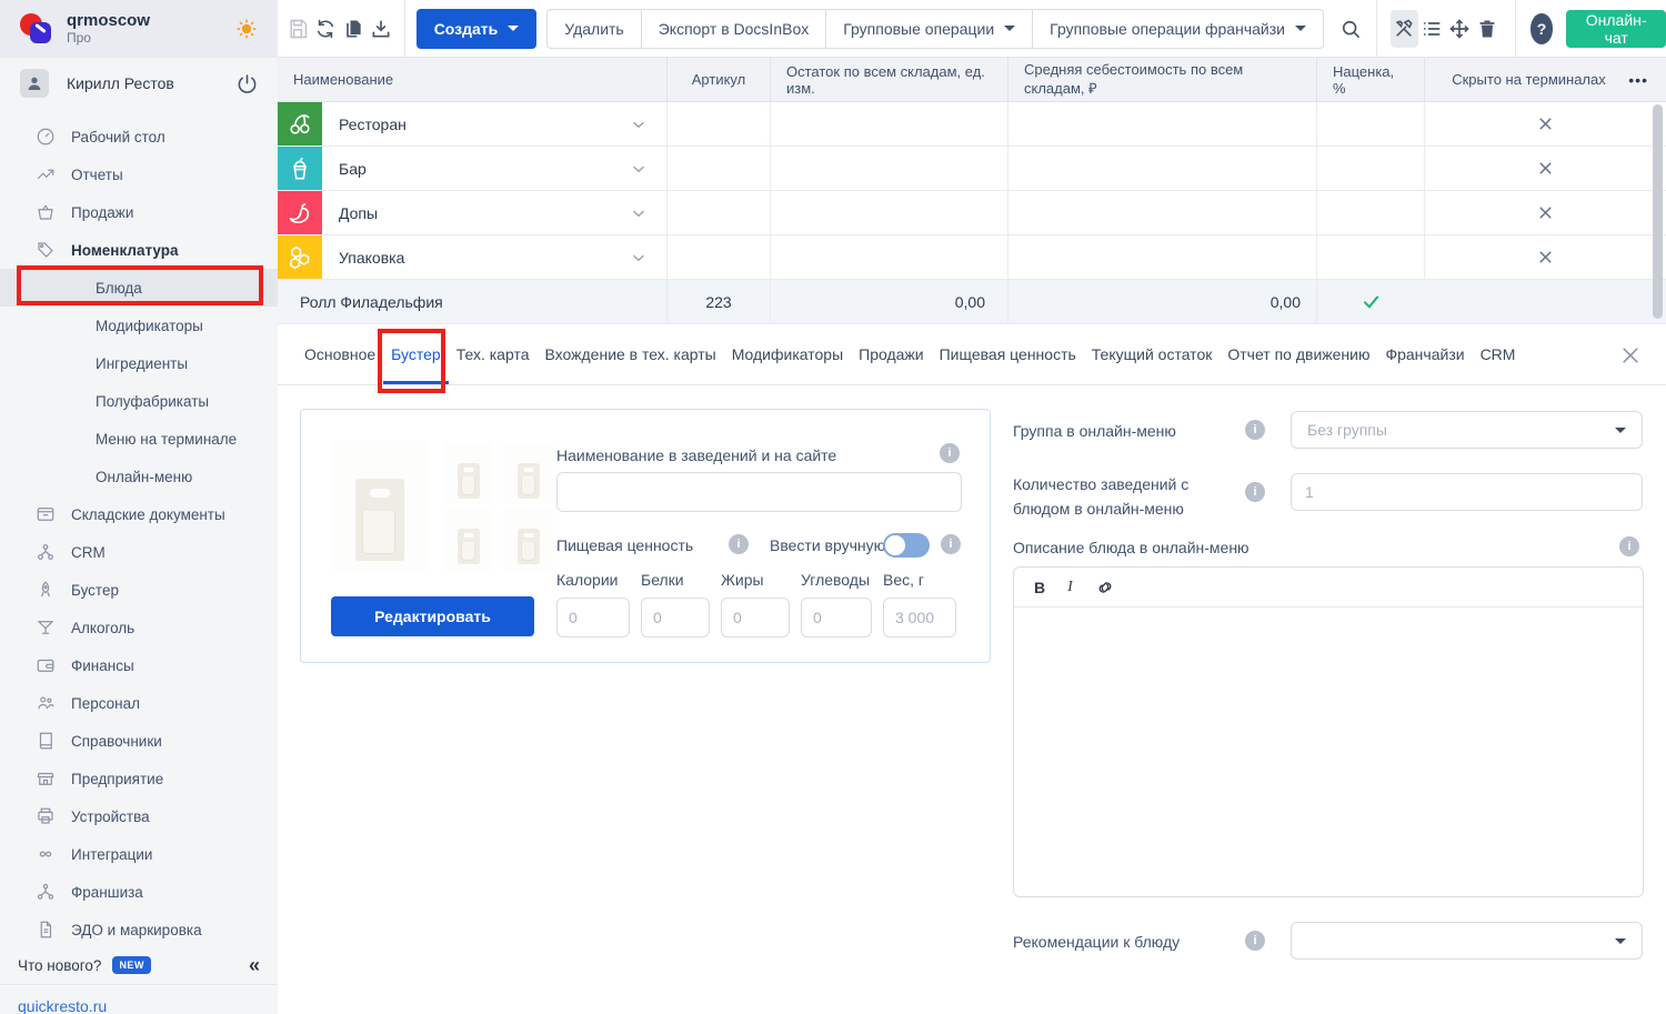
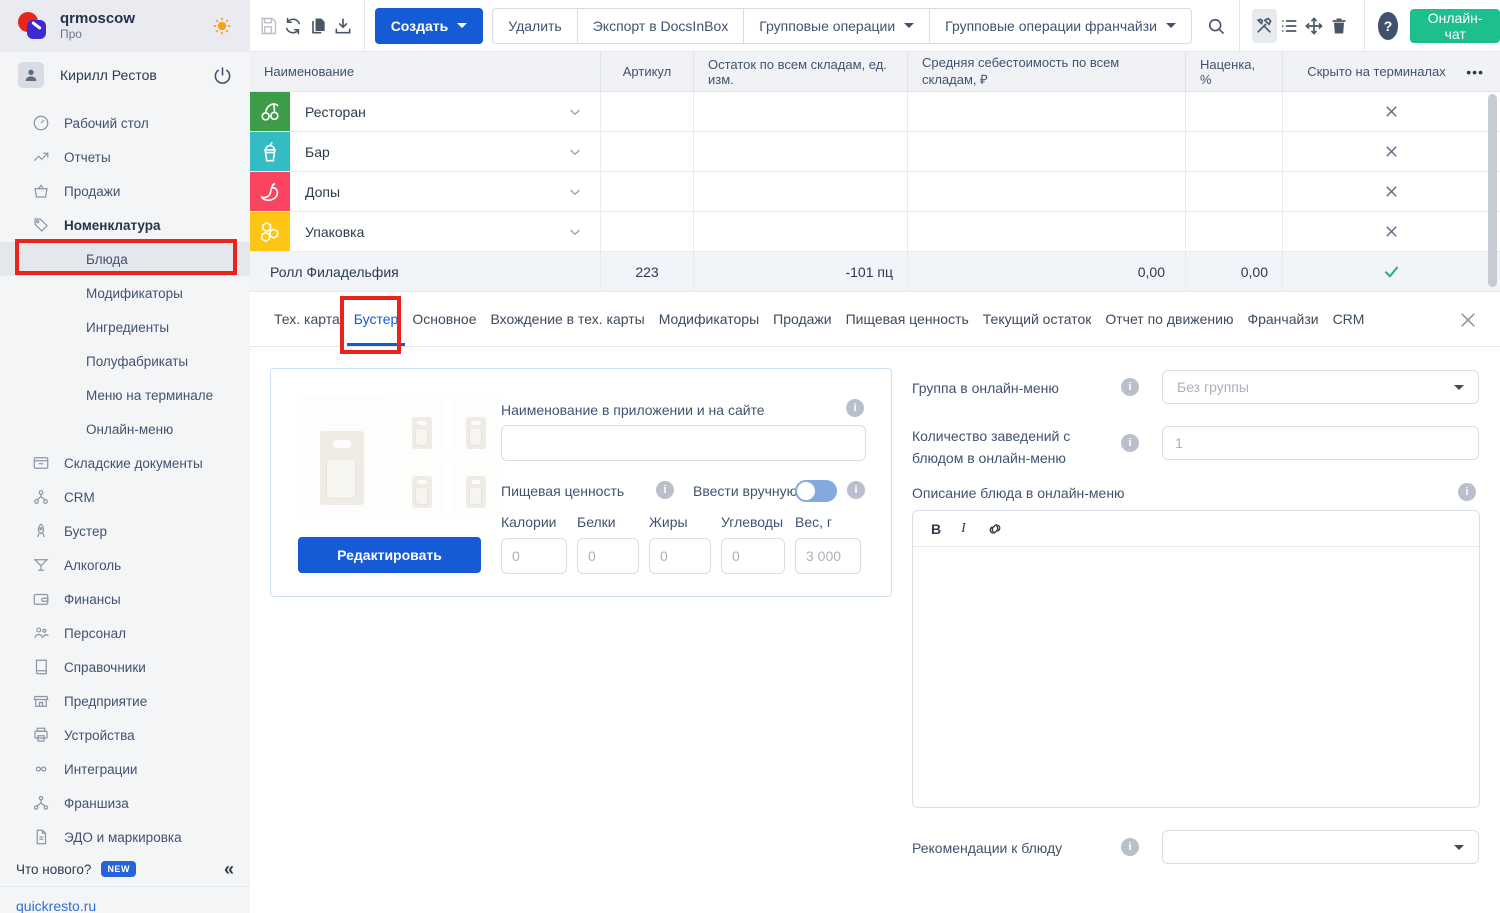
  qrmoscow
  Про
  Кирилл Рестов
  Рабочий стол
  Отчеты
  Продажи
  Номенклатура
  Блюда
  Модификаторы
  Ингредиенты
  Полуфабрикаты
  Меню на терминале
  Онлайн-меню
  Складские документы
  CRM
  Бустер
  Алкоголь
  Финансы
  Персонал
  Справочники
  Предприятие
  Устройства
  Интеграции
  Франшиза
  ЭДО и маркировка
  Что нового?
  NEW
  «
  quickresto.ru
  Создать
  Удалить
  Экспорт в DocsInBox
  Групповые операции
  Групповые операции франчайзи
  ?
  Онлайн-чат
  Наименование
  Артикул
  Остаток по всем складам, ед. изм.
  Средняя себестоимость по всем складам, ₽
  Наценка, %
  Скрыто на терминалах
  •••
  Ресторан
  Бар
  Допы
  Упаковка
  Ролл Филадельфия
  223
+ -101 пц
  0,00
  0,00
- Основное
+ Тех. карта
  Бустер
- Тех. карта
+ Основное
  Вхождение в тех. карты
  Модификаторы
  Продажи
  Пищевая ценность
  Текущий остаток
  Отчет по движению
  Франчайзи
  CRM
  Редактировать
- Наименование в заведений и на сайте
+ Наименование в приложении и на сайте
  i
  Пищевая ценность
  i
  Ввести вручную
  i
  Калории
  0
  Белки
  0
  Жиры
  0
  Углеводы
  0
  Вес, г
  3 000
  Группа в онлайн-меню
  i
  Без группы
  Количество заведений с блюдом в онлайн-меню
  i
  1
  Описание блюда в онлайн-меню
  i
  B
  I
  Рекомендации к блюду
  i
